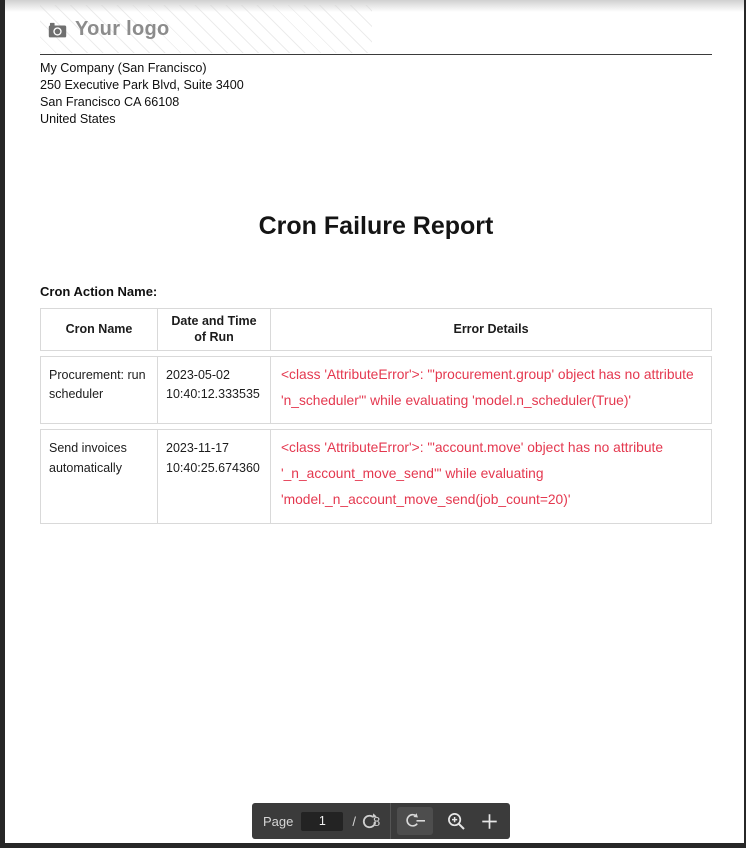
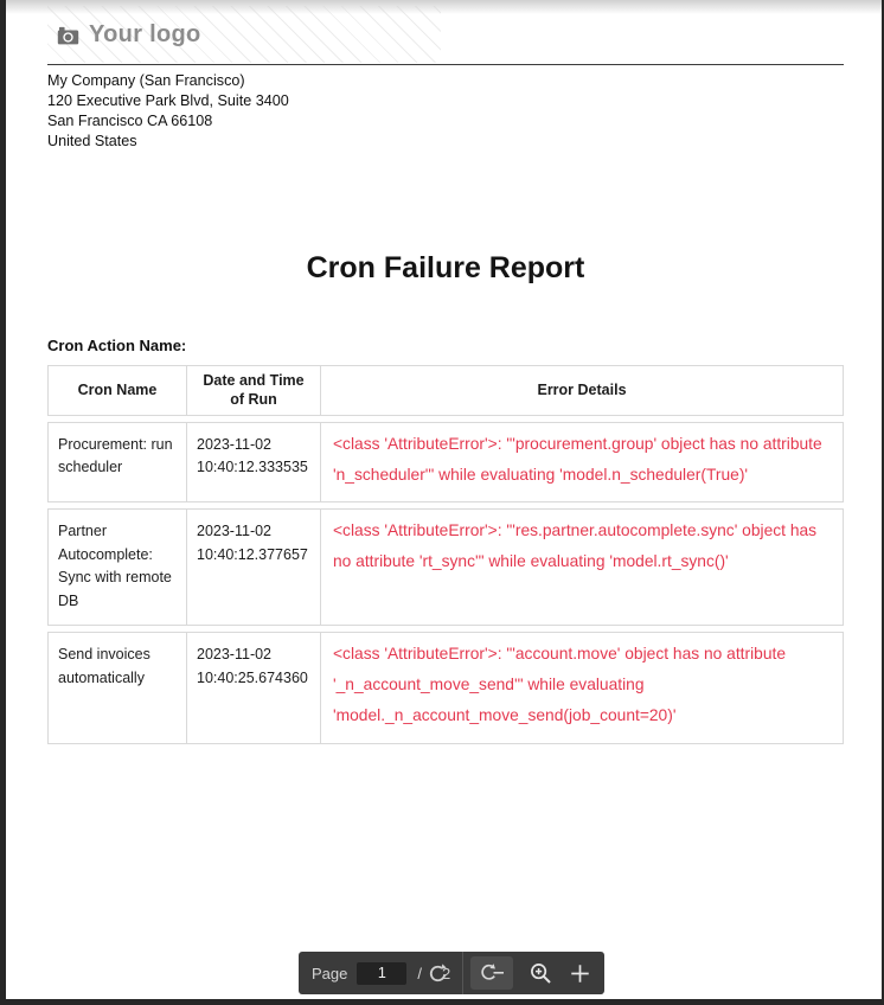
  Your logo
  My Company (San Francisco)
- 250 Executive Park Blvd, Suite 3400
+ 120 Executive Park Blvd, Suite 3400
  San Francisco CA 66108
  United States
  Cron Failure Report
  Cron Action Name:
  Cron Name	Date and Time of Run	Error Details
- Procurement: run scheduler	2023-05-02 10:40:12.333535	<class 'AttributeError'>: "'procurement.group' object has no attribute 'n_scheduler'" while evaluating 'model.n_scheduler(True)'
+ Procurement: run scheduler	2023-11-02 10:40:12.333535	<class 'AttributeError'>: "'procurement.group' object has no attribute 'n_scheduler'" while evaluating 'model.n_scheduler(True)'
+ Partner Autocomplete: Sync with remote DB	2023-11-02 10:40:12.377657	<class 'AttributeError'>: "'res.partner.autocomplete.sync' object has no attribute 'rt_sync'" while evaluating 'model.rt_sync()'
- Send invoices automatically	2023-11-17 10:40:25.674360	<class 'AttributeError'>: "'account.move' object has no attribute '_n_account_move_send'" while evaluating 'model._n_account_move_send(job_count=20)'
+ Send invoices automatically	2023-11-02 10:40:25.674360	<class 'AttributeError'>: "'account.move' object has no attribute '_n_account_move_send'" while evaluating 'model._n_account_move_send(job_count=20)'
  Page
  1
  /
- 8
+ 2
